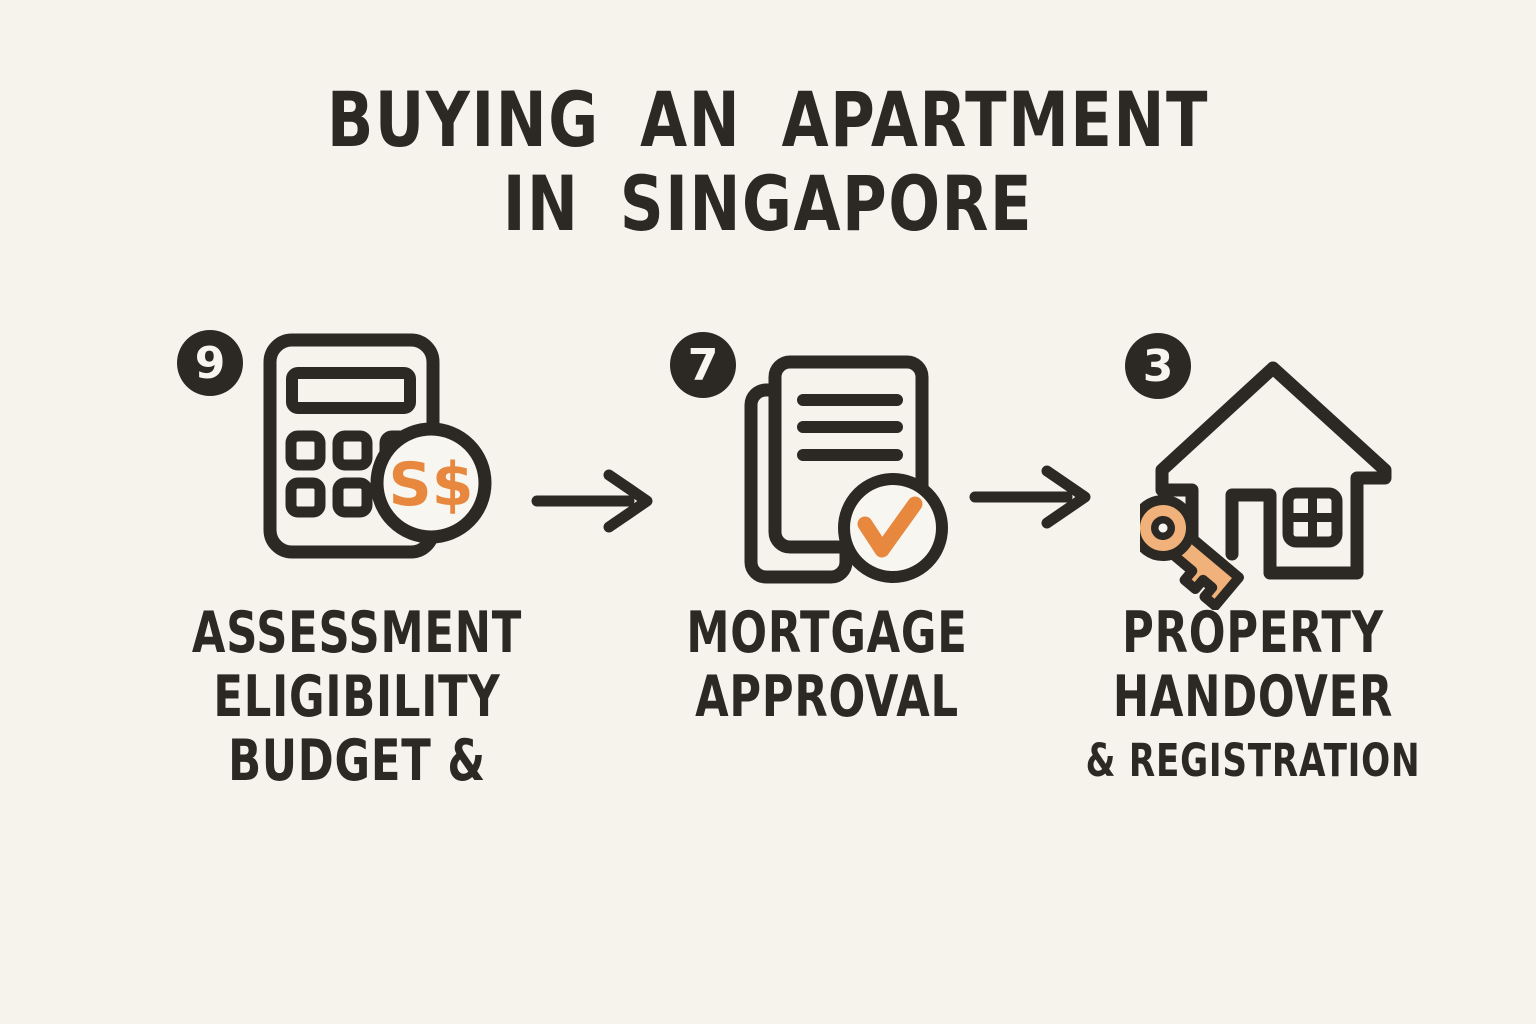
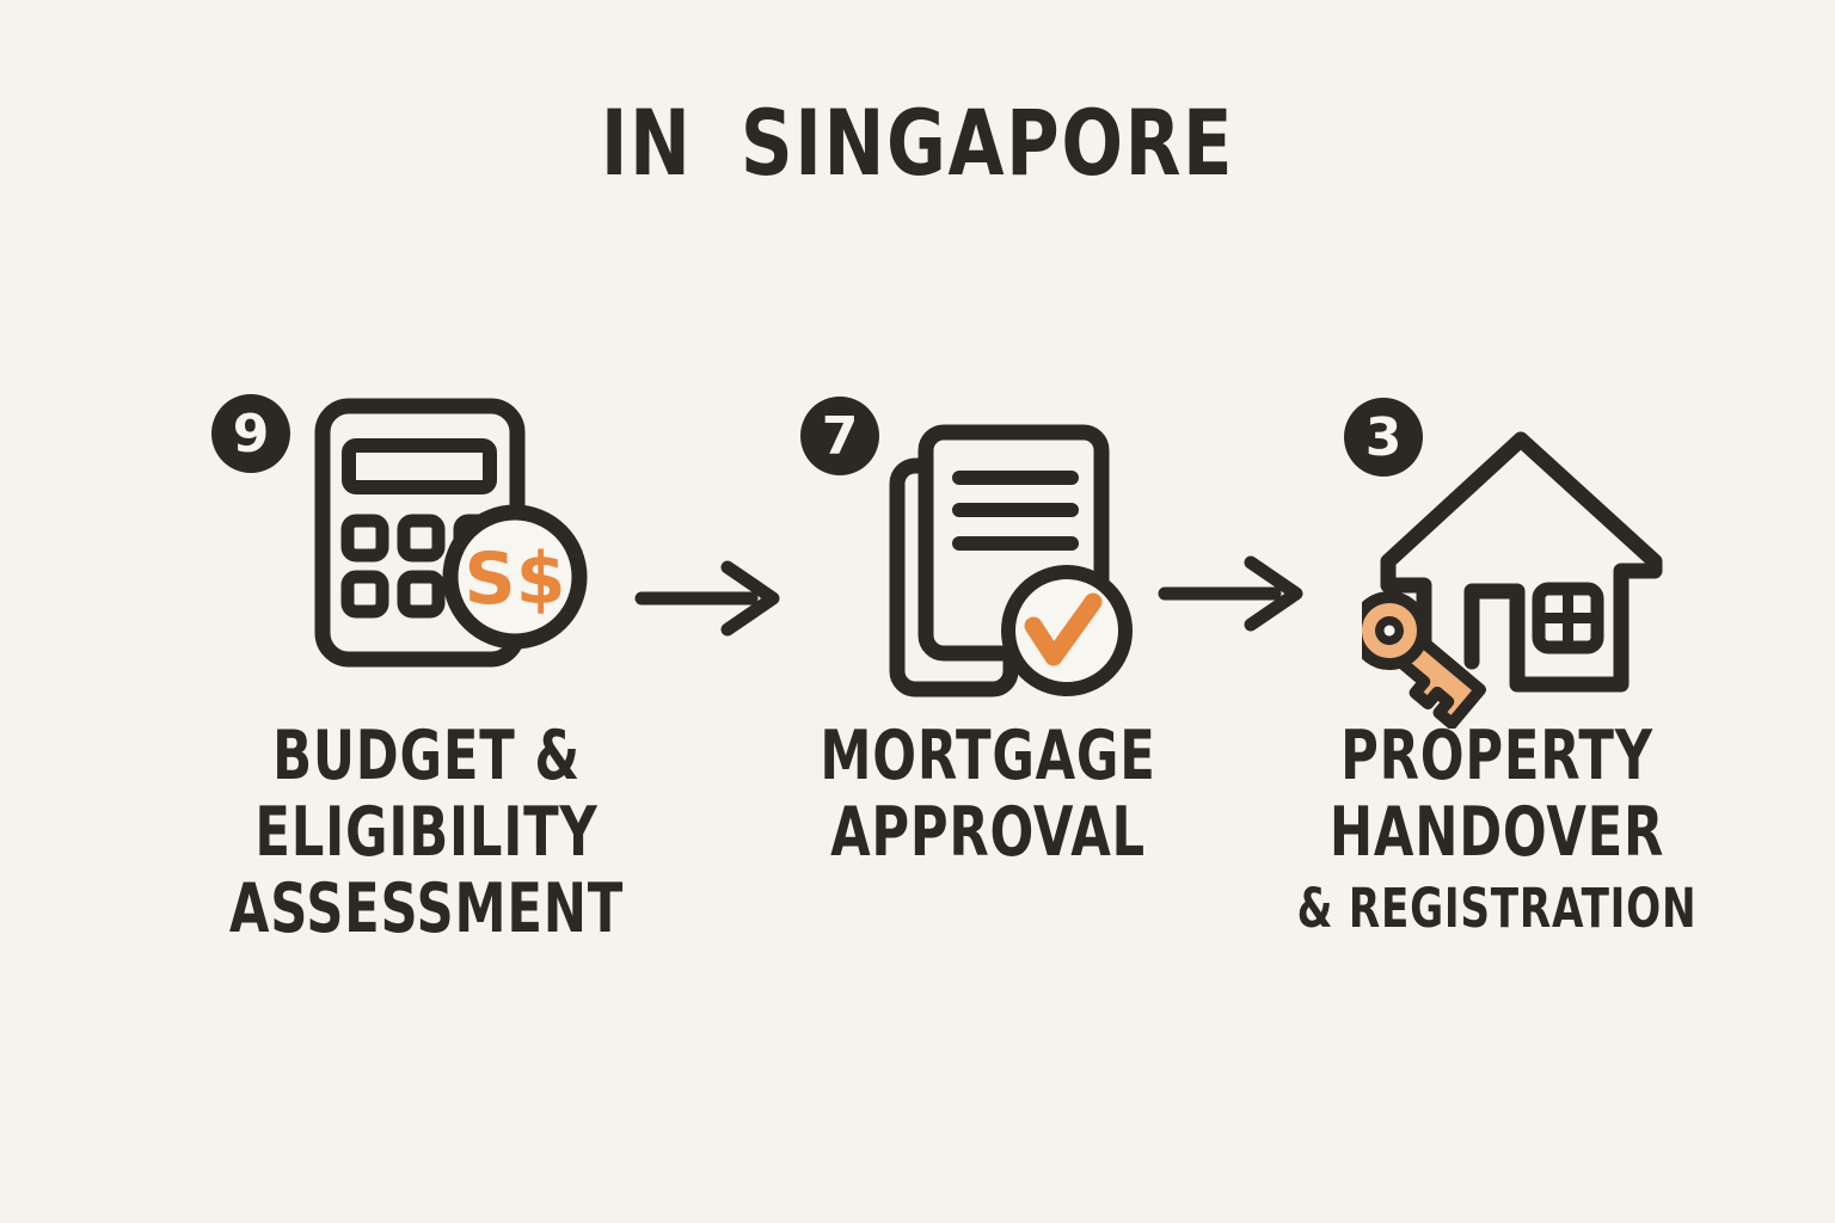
- BUYING AN APARTMENT
  IN SINGAPORE
  9
  S$
  7
  3
- ASSESSMENT
+ BUDGET &
  ELIGIBILITY
- BUDGET &
+ ASSESSMENT
  MORTGAGE
  APPROVAL
  PROPERTY
  HANDOVER
  & REGISTRATION
